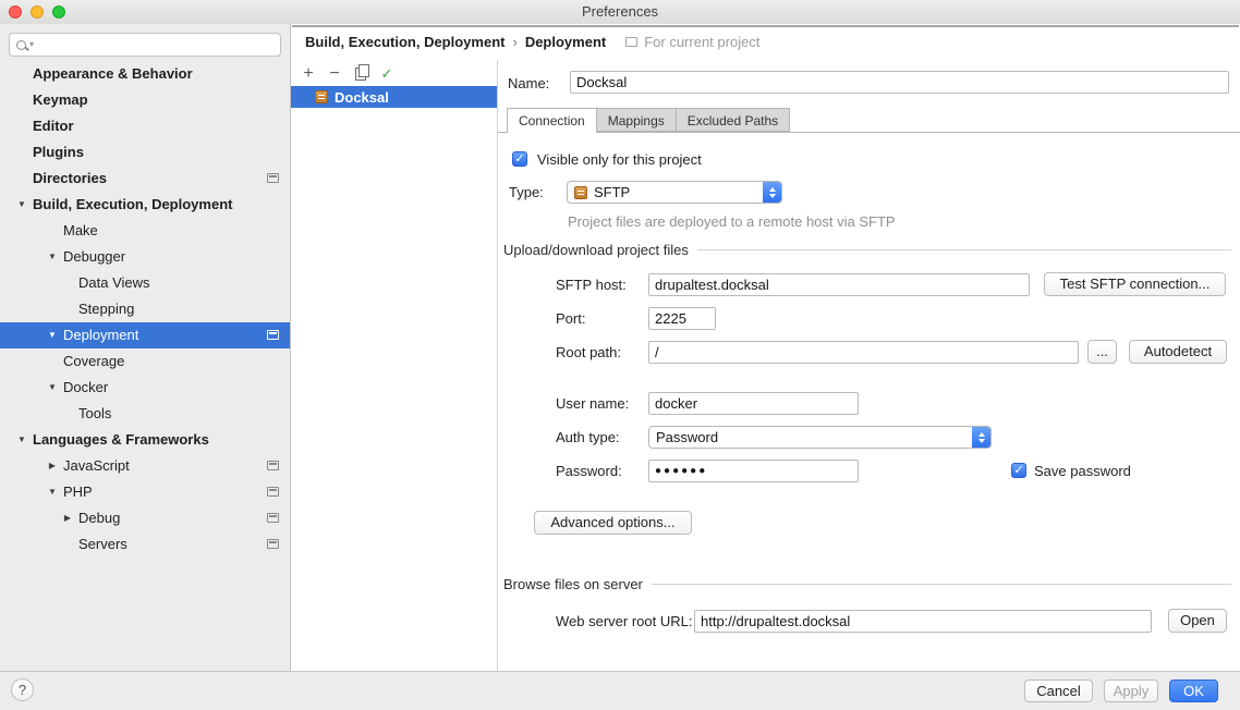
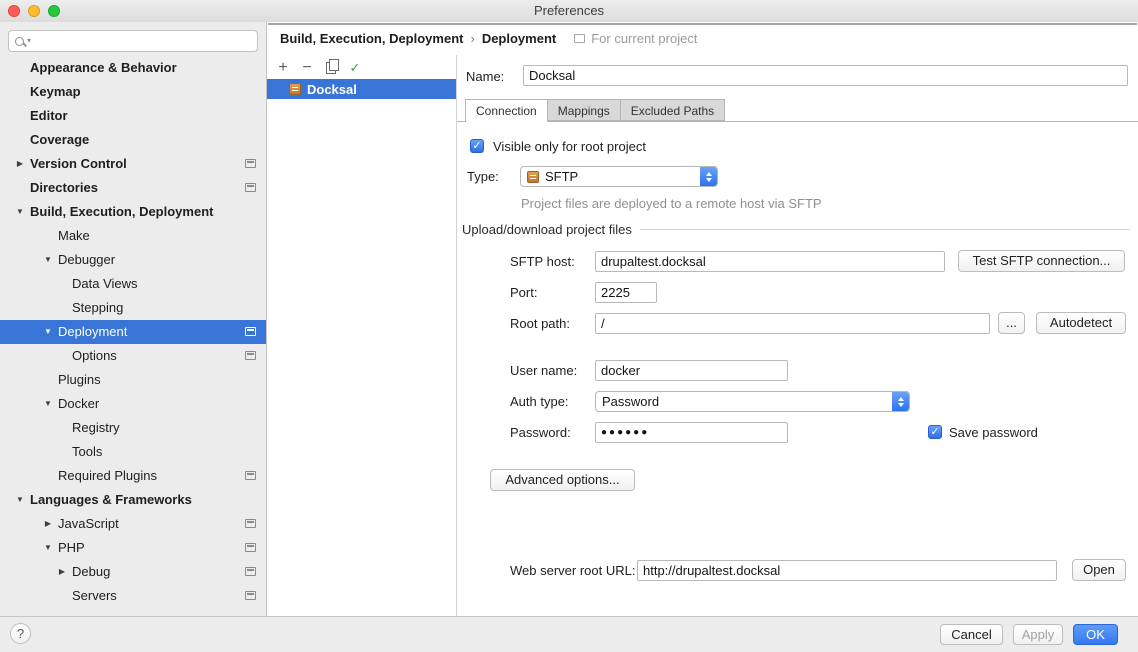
  Preferences
  ▾
  Appearance & Behavior
  Keymap
  Editor
- Plugins
+ Coverage
+ Version Control
  Directories
  Build, Execution, Deployment
  Make
  Debugger
  Data Views
  Stepping
  Deployment
+ Options
- Coverage
+ Plugins
  Docker
+ Registry
  Tools
+ Required Plugins
  Languages & Frameworks
  JavaScript
  PHP
  Debug
  Servers
  Build, Execution, Deployment
  Deployment
  For current project
  +
  −
  ✓
  Docksal
  Name:
  Docksal
  Connection
  Mappings
  Excluded Paths
- Visible only for this project
+ Visible only for root project
  Type:
  SFTP
  Project files are deployed to a remote host via SFTP
  Upload/download project files
  SFTP host:
  drupaltest.docksal
  Test SFTP connection...
  Port:
  2225
  Root path:
  /
  ...
  Autodetect
  User name:
  docker
  Auth type:
  Password
  Password:
  ●●●●●●
  Save password
  Advanced options...
- Browse files on server
  Web server root URL:
  http://drupaltest.docksal
  Open
  ?
  Cancel
  Apply
  OK
